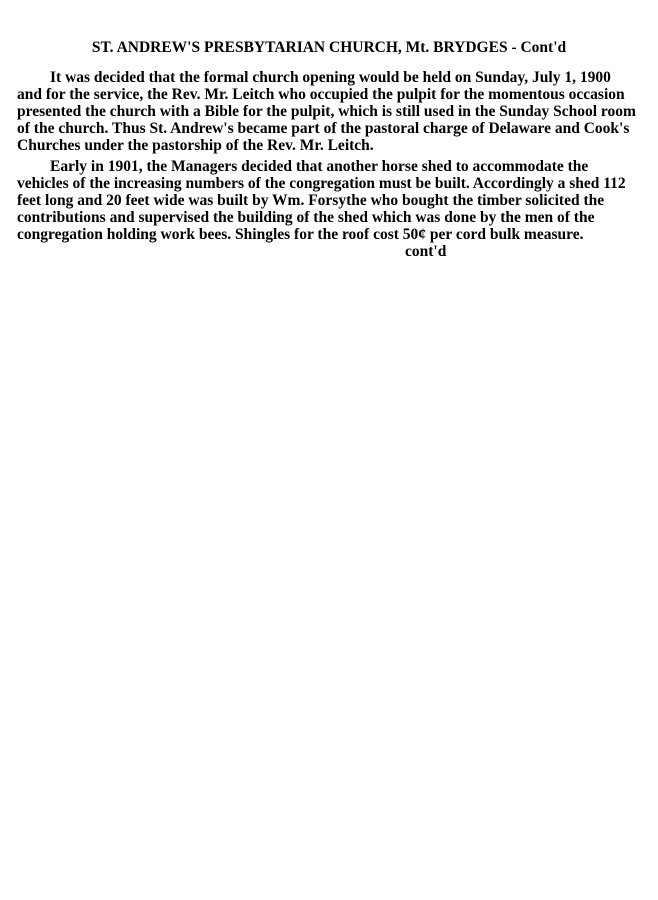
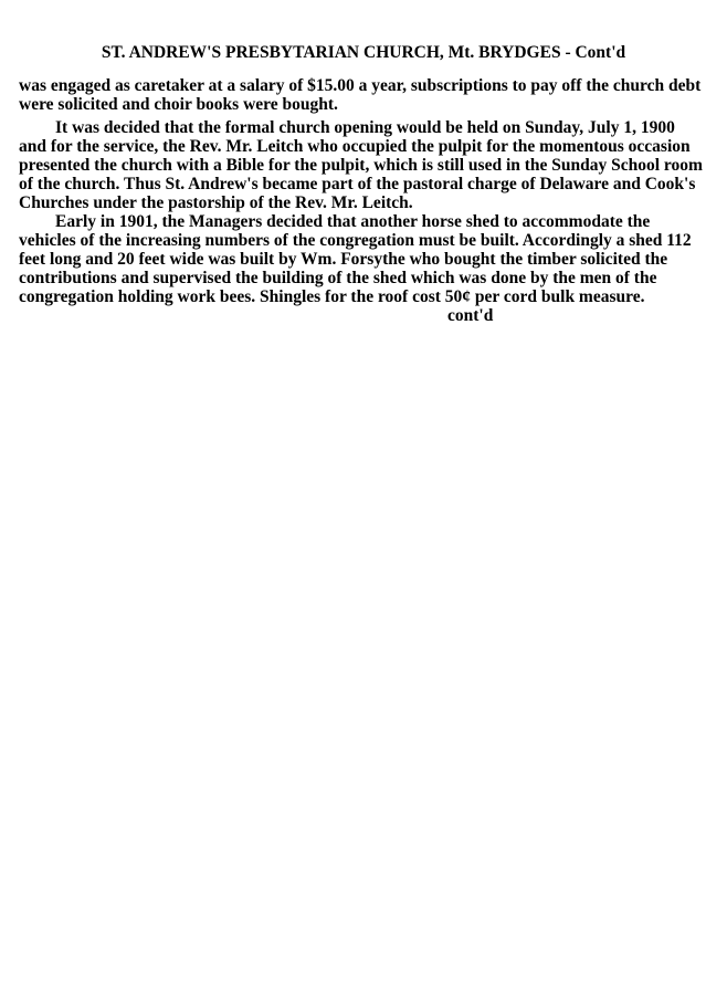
  ST. ANDREW'S PRESBYTARIAN CHURCH, Mt. BRYDGES - Cont'd
+ was engaged as caretaker at a salary of $15.00 a year, subscriptions to pay off the church debt
+ were solicited and choir books were bought.
  It was decided that the formal church opening would be held on Sunday, July 1, 1900
  and for the service, the Rev. Mr. Leitch who occupied the pulpit for the momentous occasion
  presented the church with a Bible for the pulpit, which is still used in the Sunday School room
  of the church. Thus St. Andrew's became part of the pastoral charge of Delaware and Cook's
  Churches under the pastorship of the Rev. Mr. Leitch.
  Early in 1901, the Managers decided that another horse shed to accommodate the
  vehicles of the increasing numbers of the congregation must be built. Accordingly a shed 112
  feet long and 20 feet wide was built by Wm. Forsythe who bought the timber solicited the
  contributions and supervised the building of the shed which was done by the men of the
  congregation holding work bees. Shingles for the roof cost 50¢ per cord bulk measure.
  cont'd
